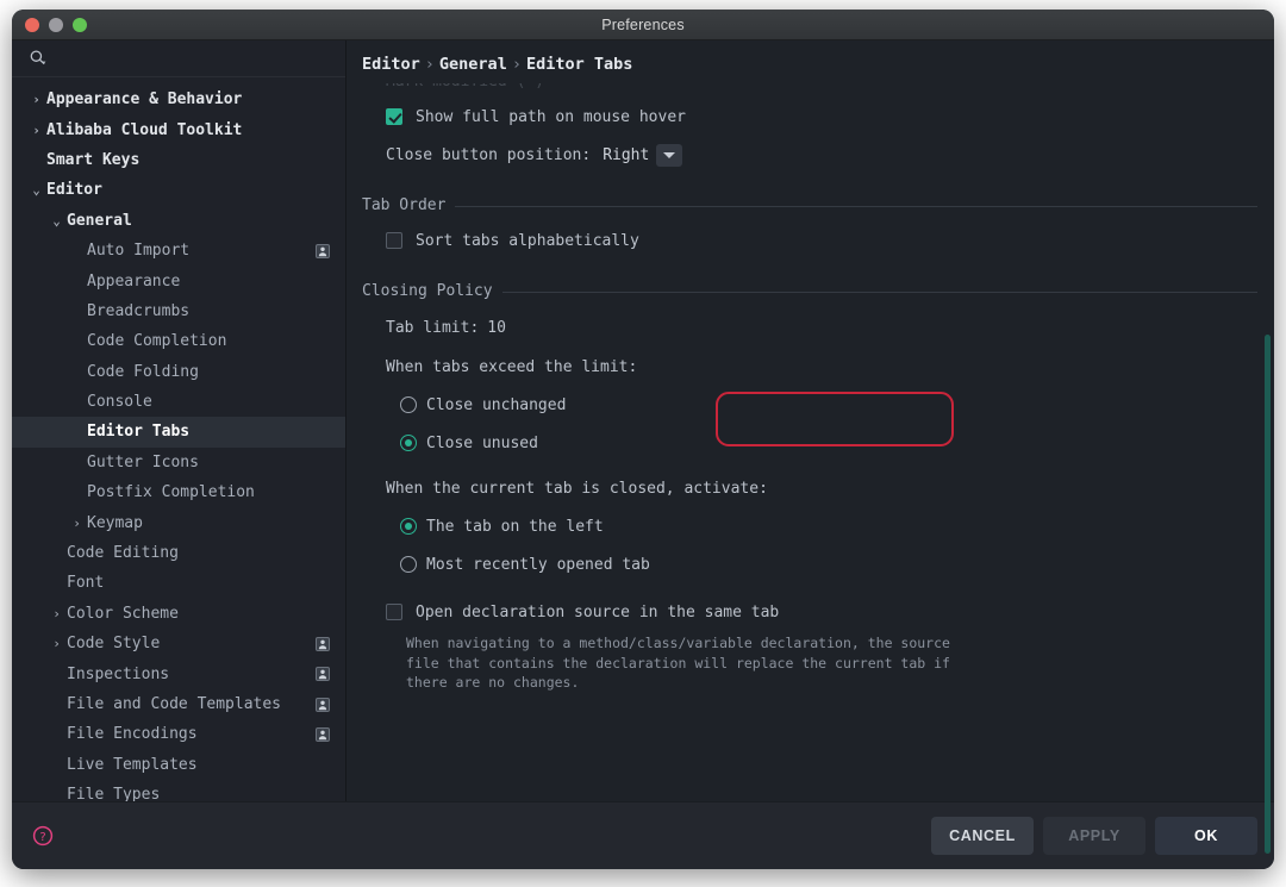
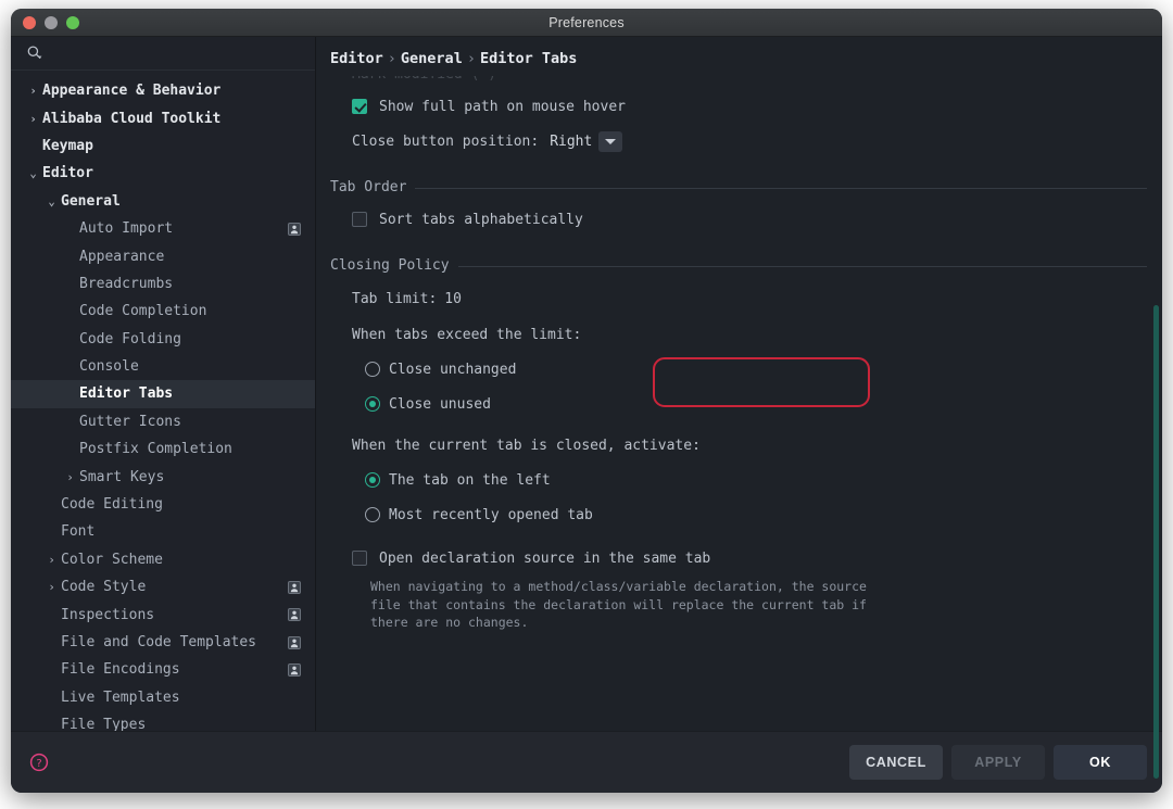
  Preferences
  ›
  Appearance & Behavior
  ›
  Alibaba Cloud Toolkit
- Smart Keys
+ Keymap
  ⌄
  Editor
  ⌄
  General
  Auto Import
  Appearance
  Breadcrumbs
  Code Completion
  Code Folding
  Console
  Editor Tabs
  Gutter Icons
  Postfix Completion
  ›
- Keymap
+ Smart Keys
  Code Editing
  Font
  ›
  Color Scheme
  ›
  Code Style
  Inspections
  File and Code Templates
  File Encodings
  Live Templates
  File Types
  Editor › General › Editor Tabs
  Show full path on mouse hover
  Close button position:
  Right
  Tab Order
  Sort tabs alphabetically
  Closing Policy
  Tab limit:
  10
  When tabs exceed the limit:
  Close unchanged
  Close unused
  When the current tab is closed, activate:
  The tab on the left
  Most recently opened tab
  Open declaration source in the same tab
  When navigating to a method/class/variable declaration, the source
  file that contains the declaration will replace the current tab if
  there are no changes.
  ?
  CANCEL
  APPLY
  OK
